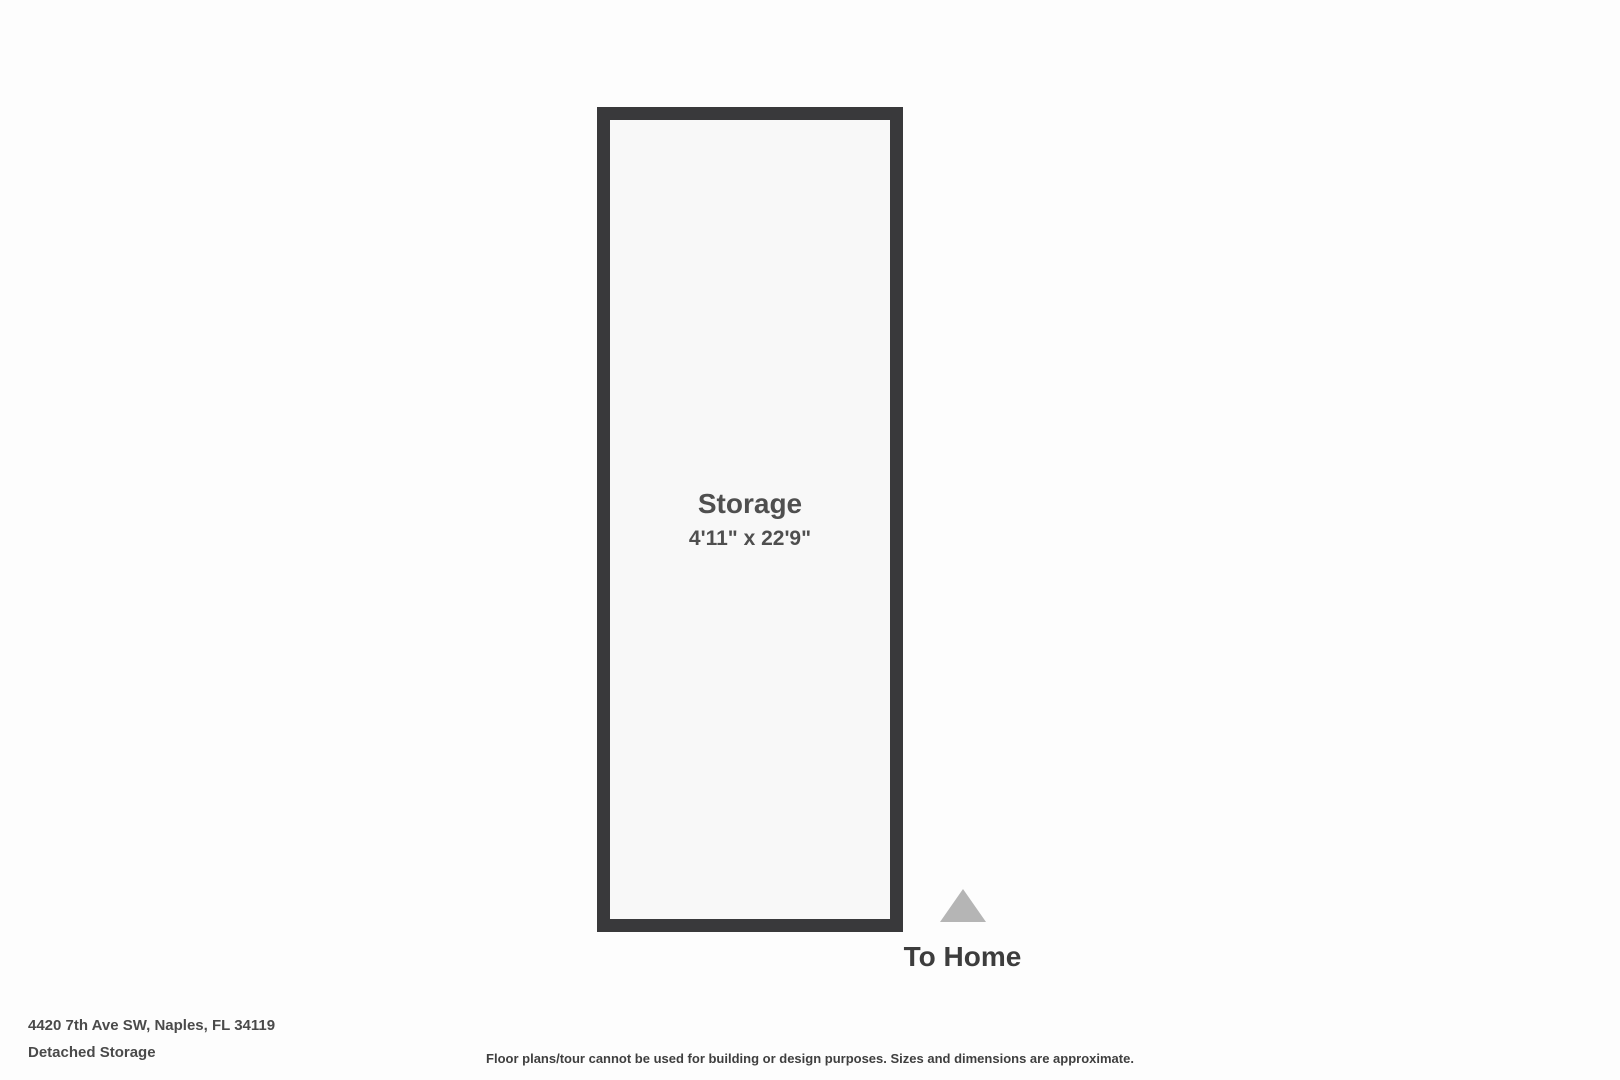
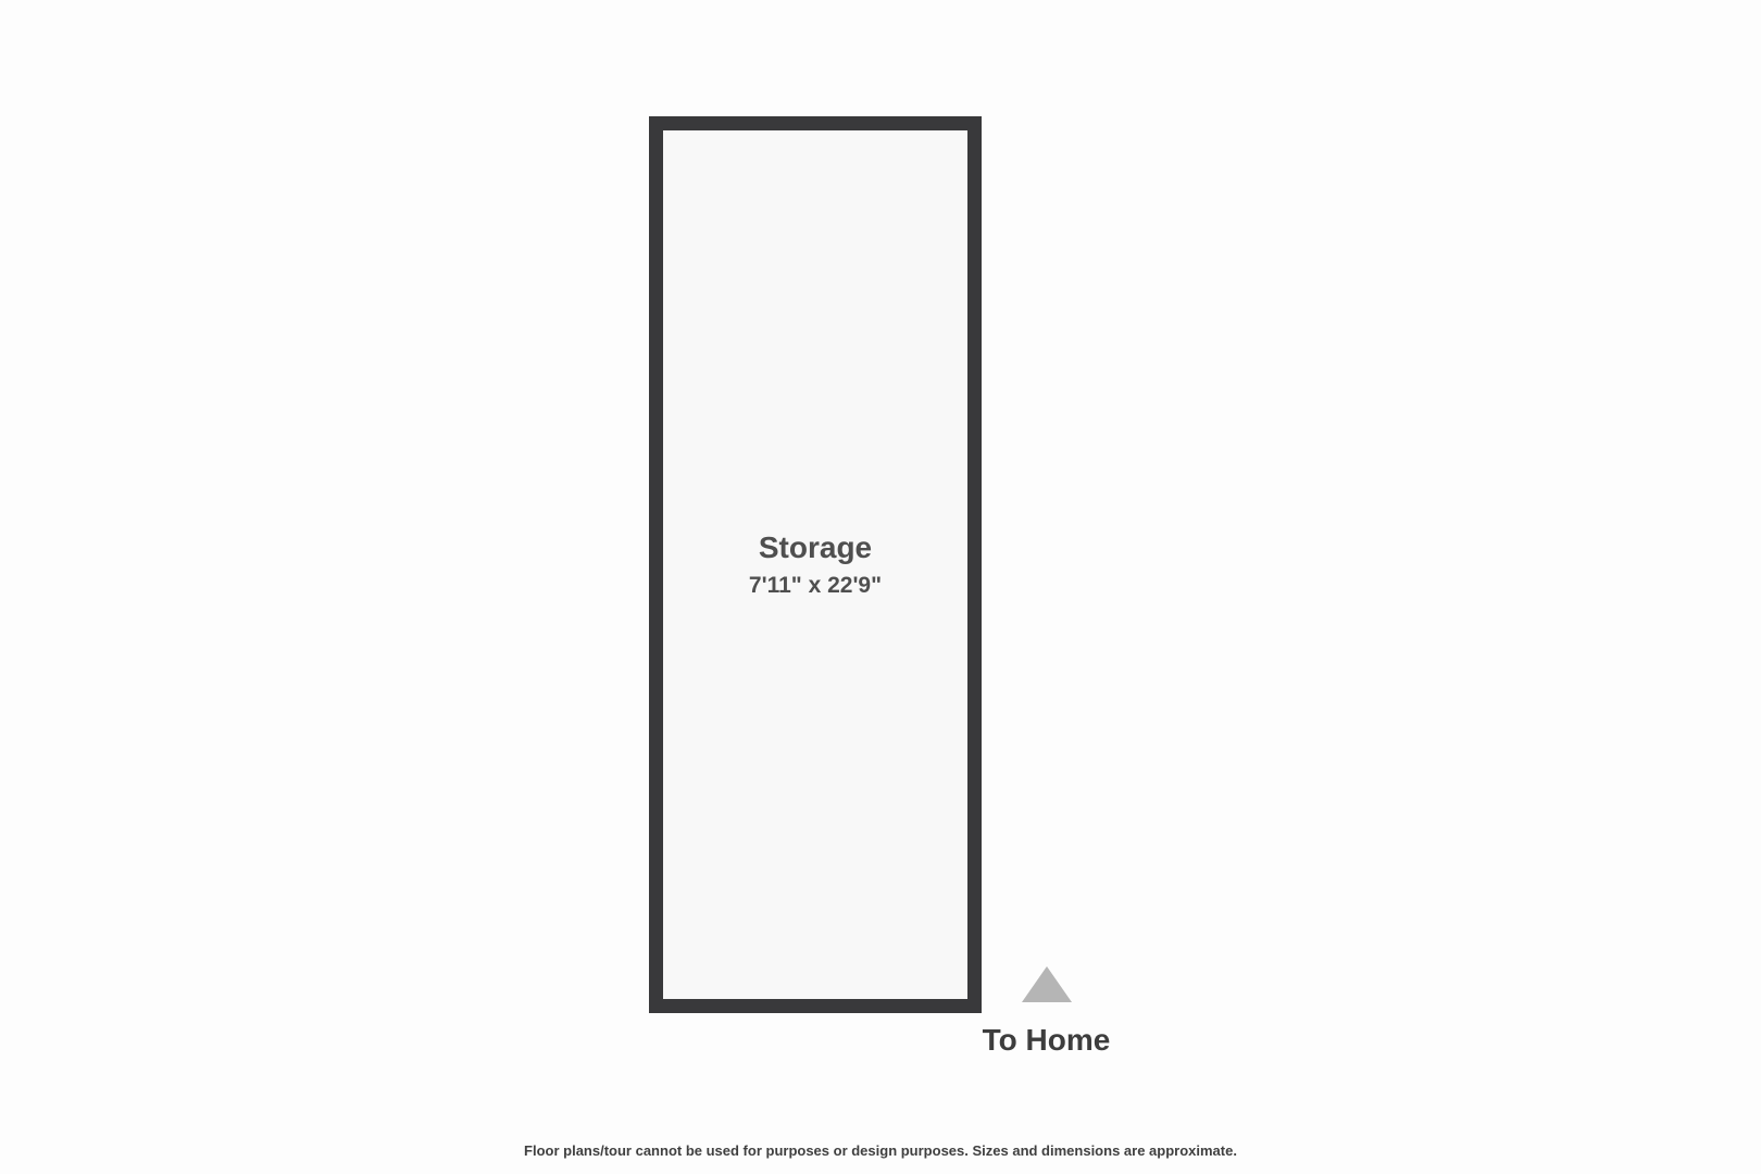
  Storage
- 4'11" x 22'9"
+ 7'11" x 22'9"
  To Home
- 4420 7th Ave SW, Naples, FL 34119
- Detached Storage
- Floor plans/tour cannot be used for building or design purposes. Sizes and dimensions are approximate.
+ Floor plans/tour cannot be used for purposes or design purposes. Sizes and dimensions are approximate.
